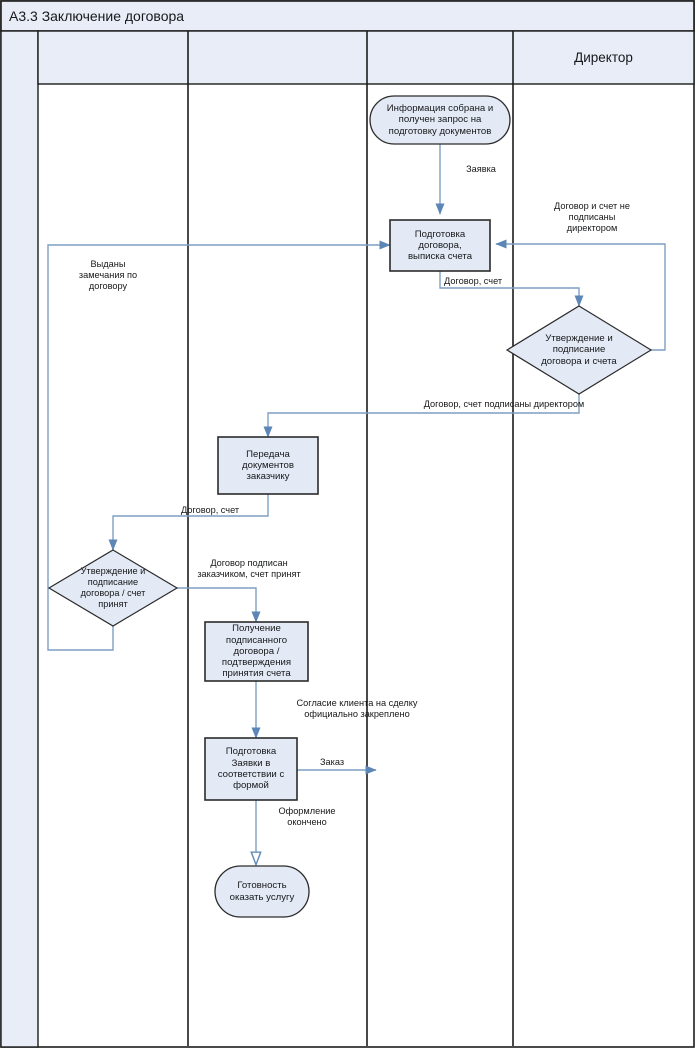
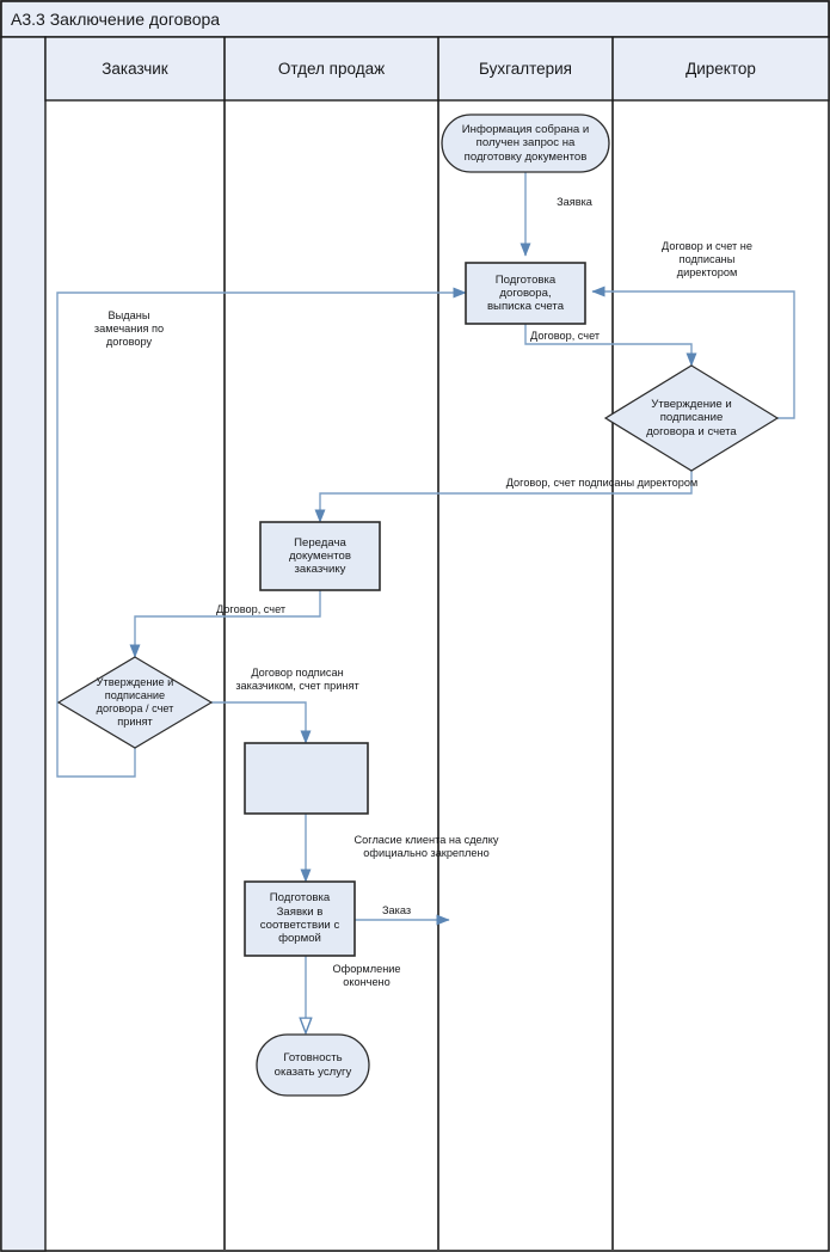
  A3.3 Заключение договора
+ Заказчик
+ Отдел продаж
+ Бухгалтерия
  Директор
  Информация собрана и
  получен запрос на
  подготовку документов
  Подготовка
  договора,
  выписка счета
  Утверждение и
  подписание
  договора и счета
  Передача
  документов
  заказчику
  Утверждение и
  подписание
  договора / счет
  принят
- Получение
- подписанного
- договора /
- подтверждения
- принятия счета
  Подготовка
  Заявки в
  соответствии с
  формой
  Готовность
  оказать услугу
  Заявка
  Договор и счет не
  подписаны
  директором
  Выданы
  замечания по
  договору
  Договор, счет
  Договор, счет подписаны директором
  Договор, счет
  Договор подписан
  заказчиком, счет принят
  Согласие клиента на сделку
  официально закреплено
  Заказ
  Оформление
  окончено
